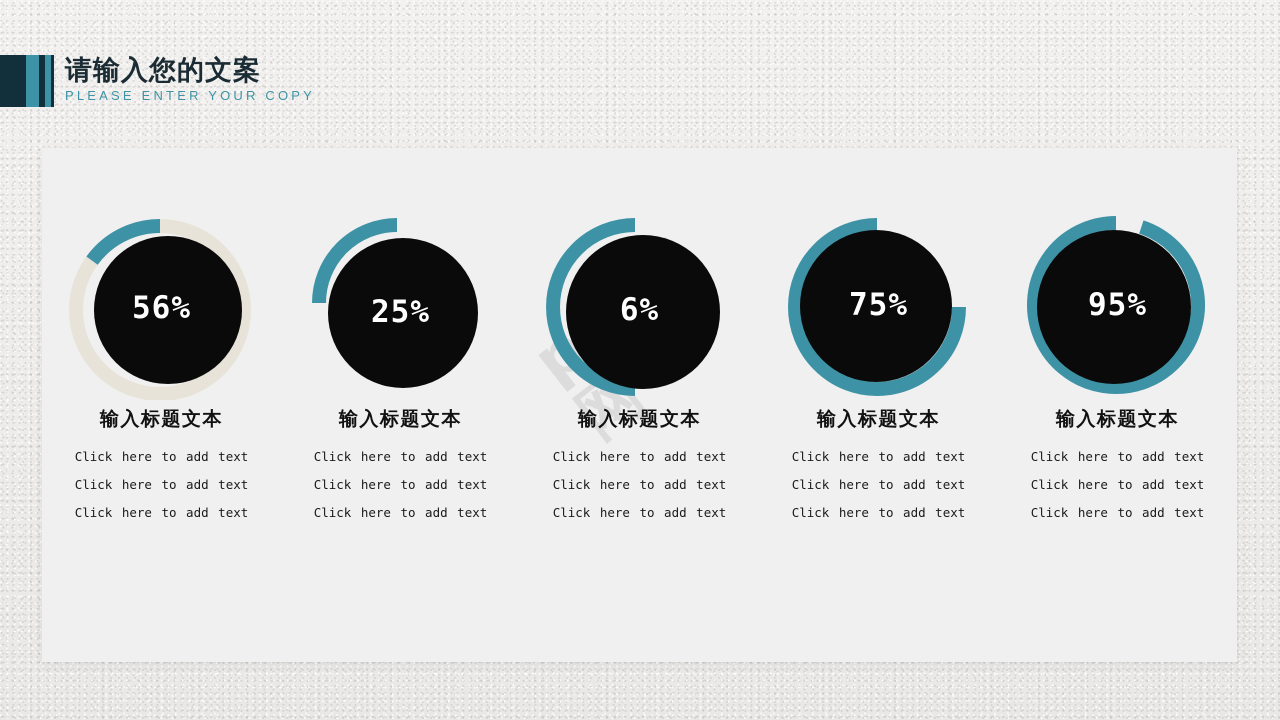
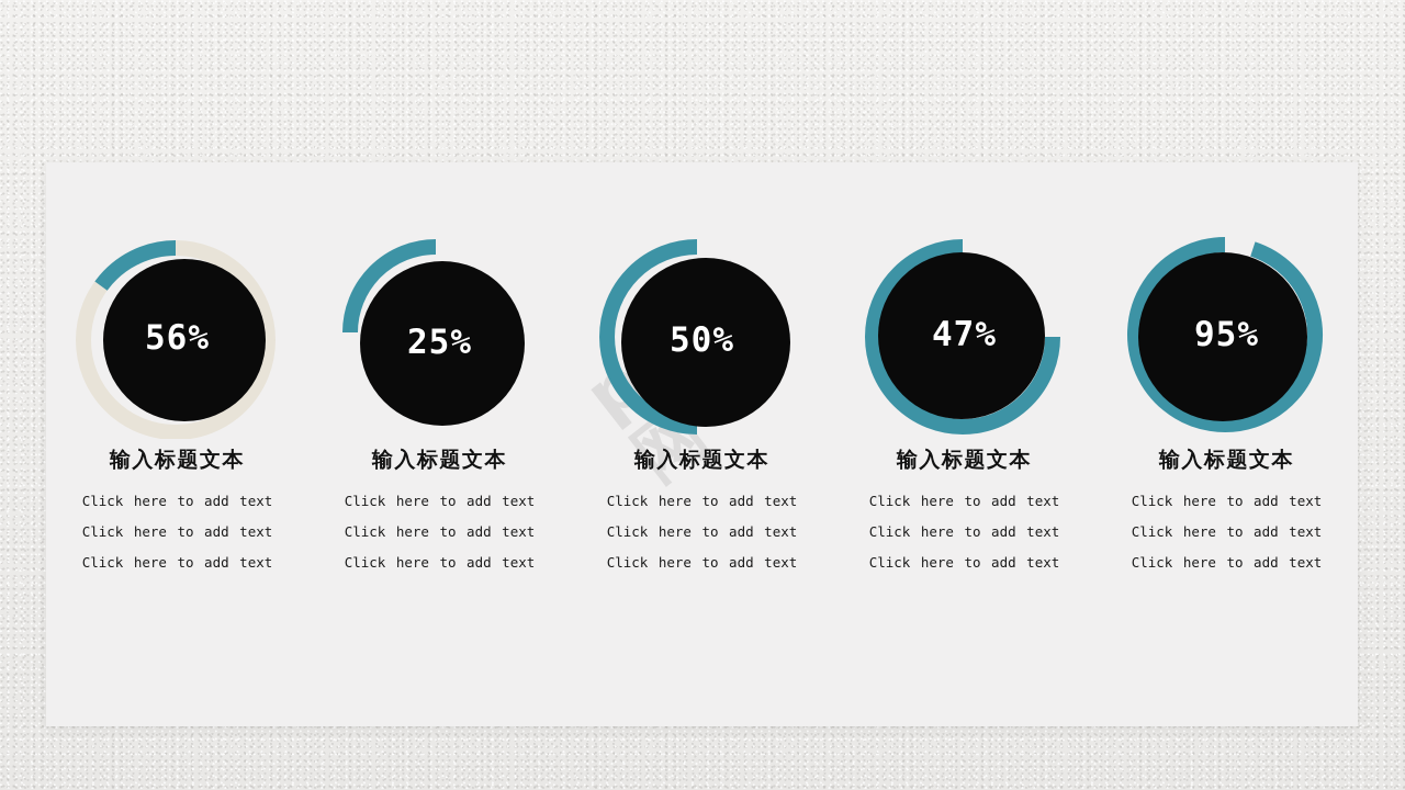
- 请输入您的文案
- PLEASE ENTER YOUR COPY
  56%
  输入标题文本
  Click here to add text Click here to add text Click here to add text
  25%
  输入标题文本
  Click here to add text Click here to add text Click here to add text
- 6%
+ 50%
  输入标题文本
  Click here to add text Click here to add text Click here to add text
- 75%
+ 47%
  输入标题文本
  Click here to add text Click here to add text Click here to add text
  95%
  输入标题文本
  Click here to add text Click here to add text Click here to add text
